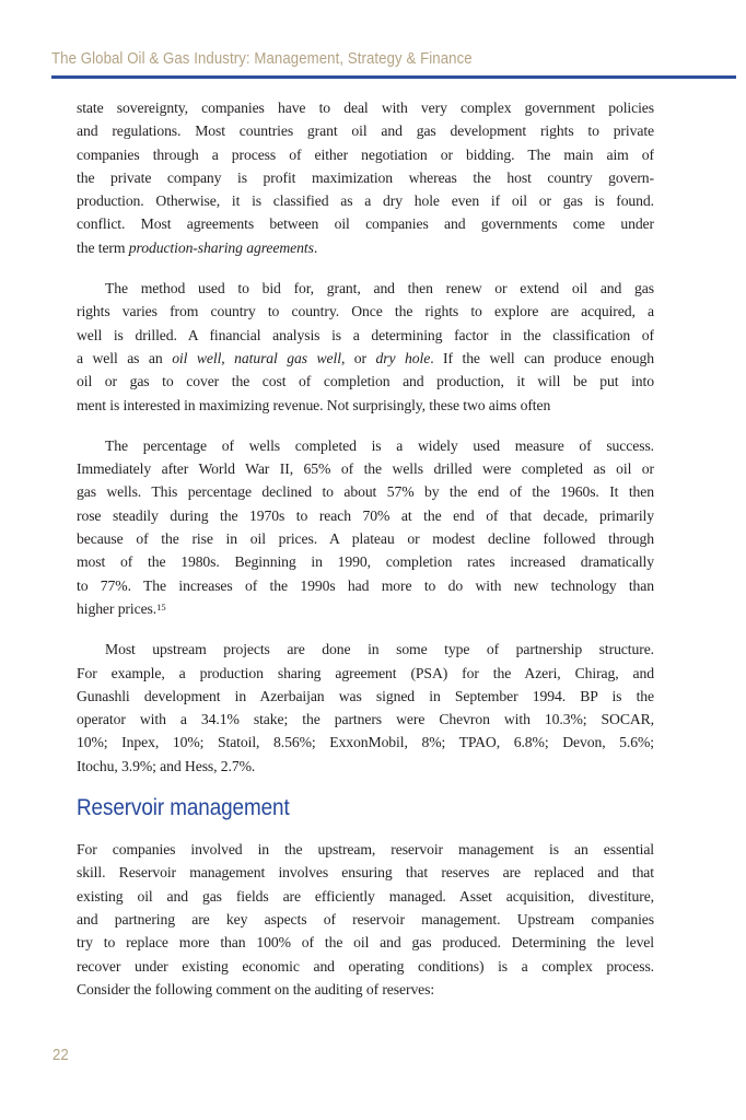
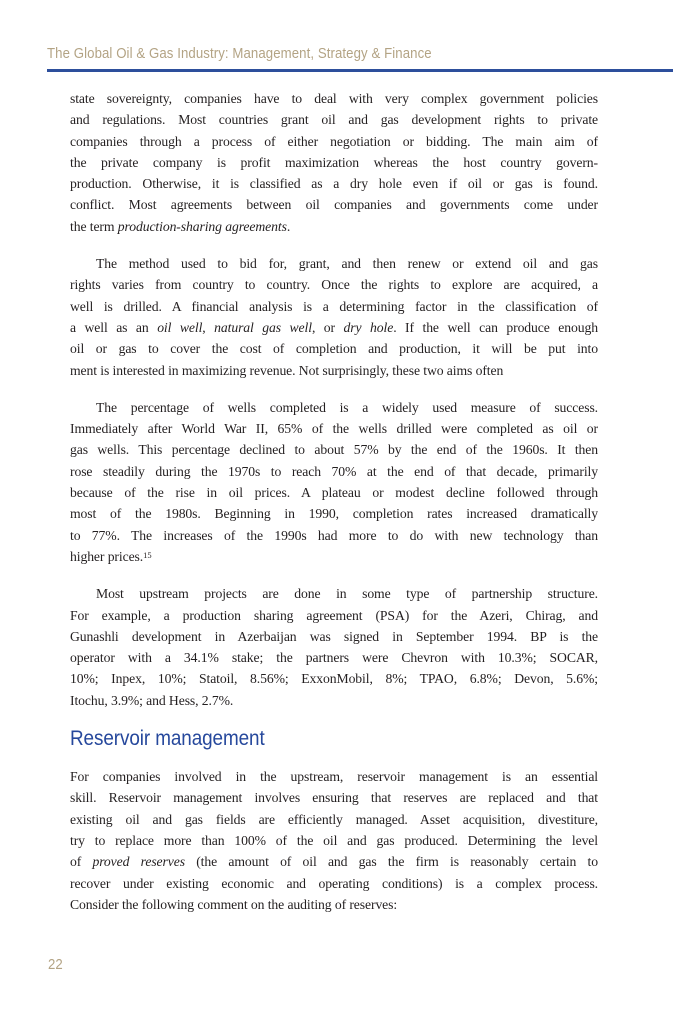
  The Global Oil & Gas Industry: Management, Strategy & Finance
  state sovereignty, companies have to deal with very complex government policies
  and regulations. Most countries grant oil and gas development rights to private
  companies through a process of either negotiation or bidding. The main aim of
  the private company is profit maximization whereas the host country govern-
  production. Otherwise, it is classified as a dry hole even if oil or gas is found.
  conflict. Most agreements between oil companies and governments come under
  the term production-sharing agreements.
  The method used to bid for, grant, and then renew or extend oil and gas
  rights varies from country to country. Once the rights to explore are acquired, a
  well is drilled. A financial analysis is a determining factor in the classification of
  a well as an oil well, natural gas well, or dry hole. If the well can produce enough
  oil or gas to cover the cost of completion and production, it will be put into
  ment is interested in maximizing revenue. Not surprisingly, these two aims often
  The percentage of wells completed is a widely used measure of success.
  Immediately after World War II, 65% of the wells drilled were completed as oil or
  gas wells. This percentage declined to about 57% by the end of the 1960s. It then
  rose steadily during the 1970s to reach 70% at the end of that decade, primarily
  because of the rise in oil prices. A plateau or modest decline followed through
  most of the 1980s. Beginning in 1990, completion rates increased dramatically
  to 77%. The increases of the 1990s had more to do with new technology than
  higher prices.15
  Most upstream projects are done in some type of partnership structure.
  For example, a production sharing agreement (PSA) for the Azeri, Chirag, and
  Gunashli development in Azerbaijan was signed in September 1994. BP is the
  operator with a 34.1% stake; the partners were Chevron with 10.3%; SOCAR,
  10%; Inpex, 10%; Statoil, 8.56%; ExxonMobil, 8%; TPAO, 6.8%; Devon, 5.6%;
  Itochu, 3.9%; and Hess, 2.7%.
  Reservoir management
  For companies involved in the upstream, reservoir management is an essential
  skill. Reservoir management involves ensuring that reserves are replaced and that
  existing oil and gas fields are efficiently managed. Asset acquisition, divestiture,
- and partnering are key aspects of reservoir management. Upstream companies
  try to replace more than 100% of the oil and gas produced. Determining the level
+ of proved reserves (the amount of oil and gas the firm is reasonably certain to
  recover under existing economic and operating conditions) is a complex process.
  Consider the following comment on the auditing of reserves:
  22
